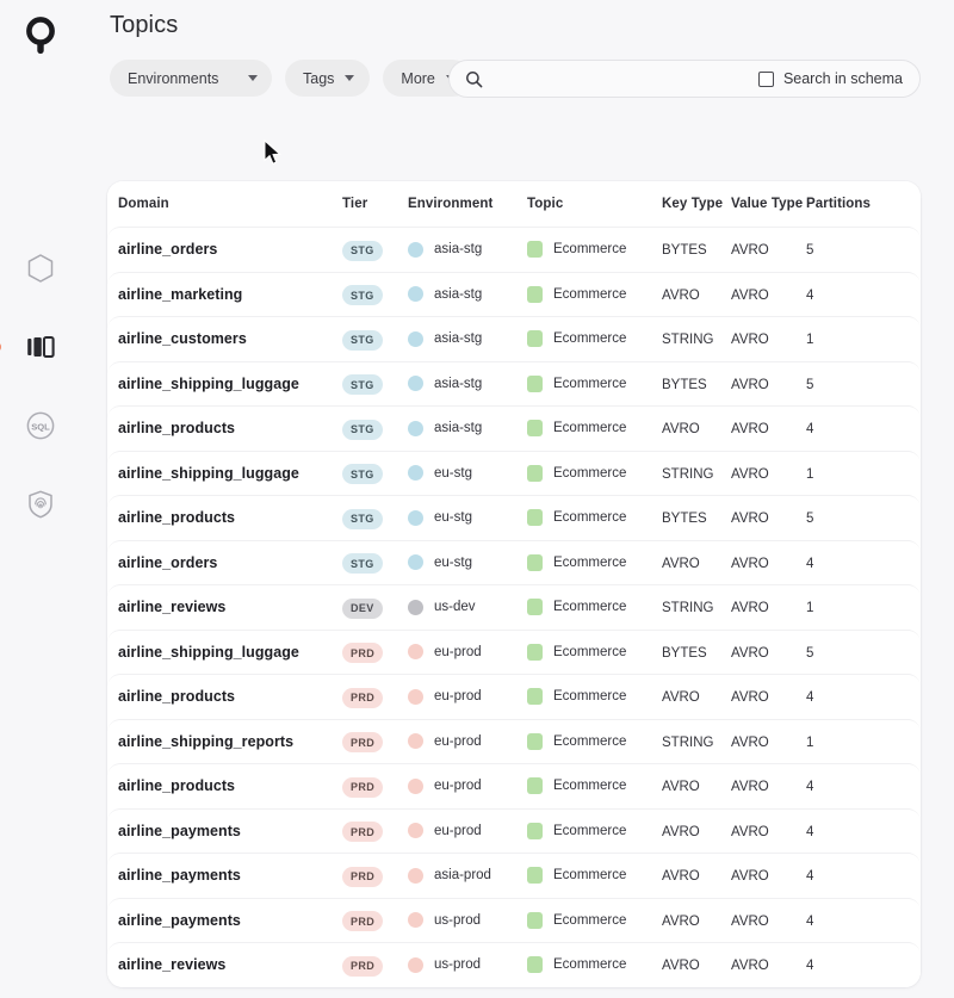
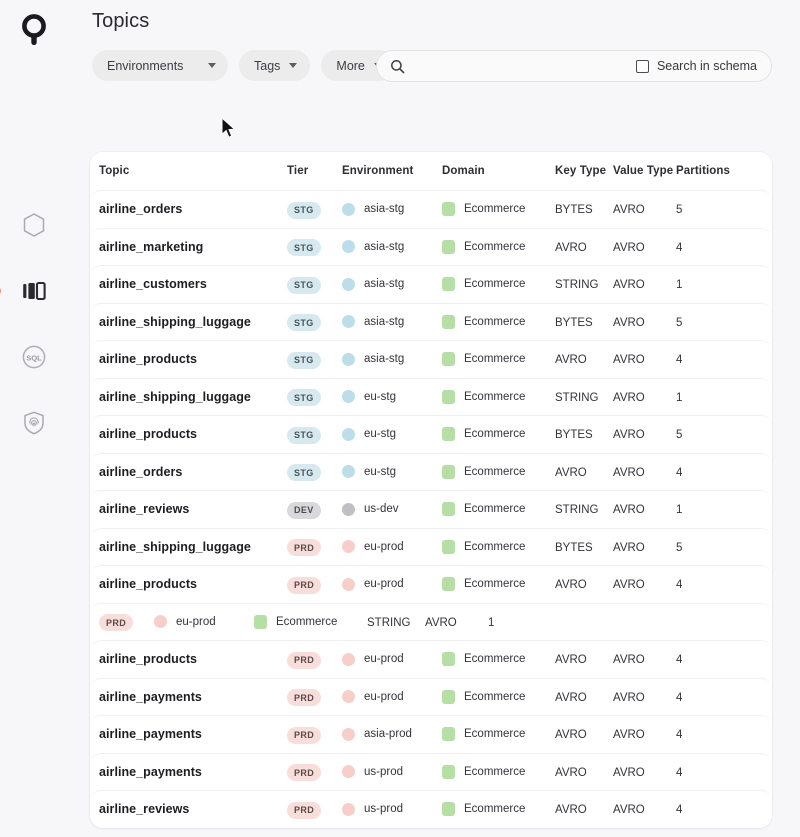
  SQL
  Topics
  Environments
  Tags
  More
  Search in schema
- Domain
+ Topic
  Tier
  Environment
- Topic
+ Domain
  Key Type
  Value Type
  Partitions
  airline_orders
  STG
  asia-stg
  Ecommerce
  BYTES
  AVRO
  5
  airline_marketing
  STG
  asia-stg
  Ecommerce
  AVRO
  AVRO
  4
  airline_customers
  STG
  asia-stg
  Ecommerce
  STRING
  AVRO
  1
  airline_shipping_luggage
  STG
  asia-stg
  Ecommerce
  BYTES
  AVRO
  5
  airline_products
  STG
  asia-stg
  Ecommerce
  AVRO
  AVRO
  4
  airline_shipping_luggage
  STG
  eu-stg
  Ecommerce
  STRING
  AVRO
  1
  airline_products
  STG
  eu-stg
  Ecommerce
  BYTES
  AVRO
  5
  airline_orders
  STG
  eu-stg
  Ecommerce
  AVRO
  AVRO
  4
  airline_reviews
  DEV
  us-dev
  Ecommerce
  STRING
  AVRO
  1
  airline_shipping_luggage
  PRD
  eu-prod
  Ecommerce
  BYTES
  AVRO
  5
  airline_products
  PRD
  eu-prod
  Ecommerce
  AVRO
  AVRO
  4
- airline_shipping_reports
  PRD
  eu-prod
  Ecommerce
  STRING
  AVRO
  1
  airline_products
  PRD
  eu-prod
  Ecommerce
  AVRO
  AVRO
  4
  airline_payments
  PRD
  eu-prod
  Ecommerce
  AVRO
  AVRO
  4
  airline_payments
  PRD
  asia-prod
  Ecommerce
  AVRO
  AVRO
  4
  airline_payments
  PRD
  us-prod
  Ecommerce
  AVRO
  AVRO
  4
  airline_reviews
  PRD
  us-prod
  Ecommerce
  AVRO
  AVRO
  4
